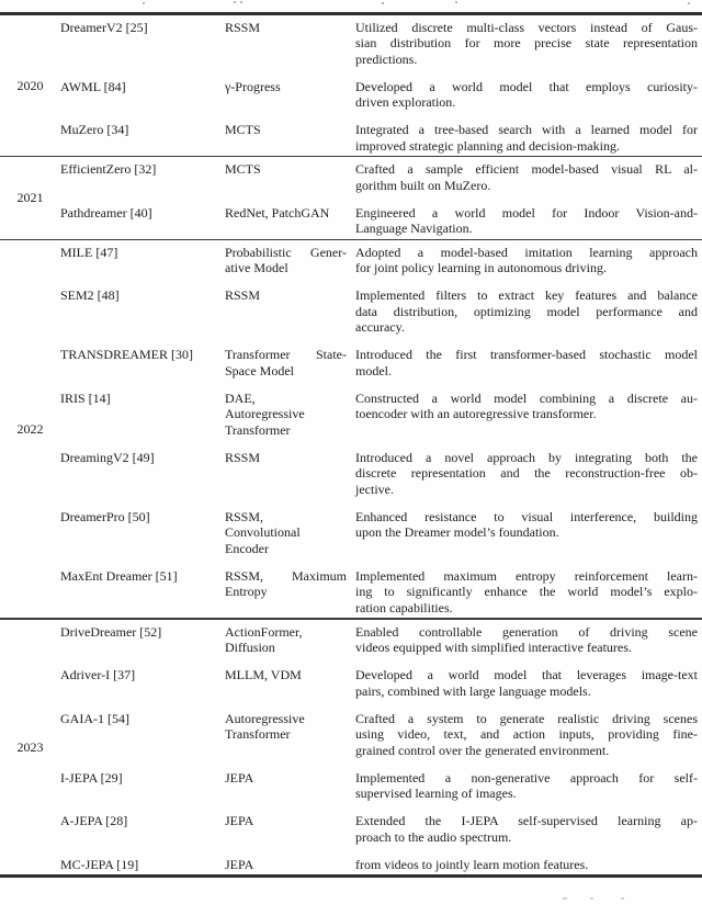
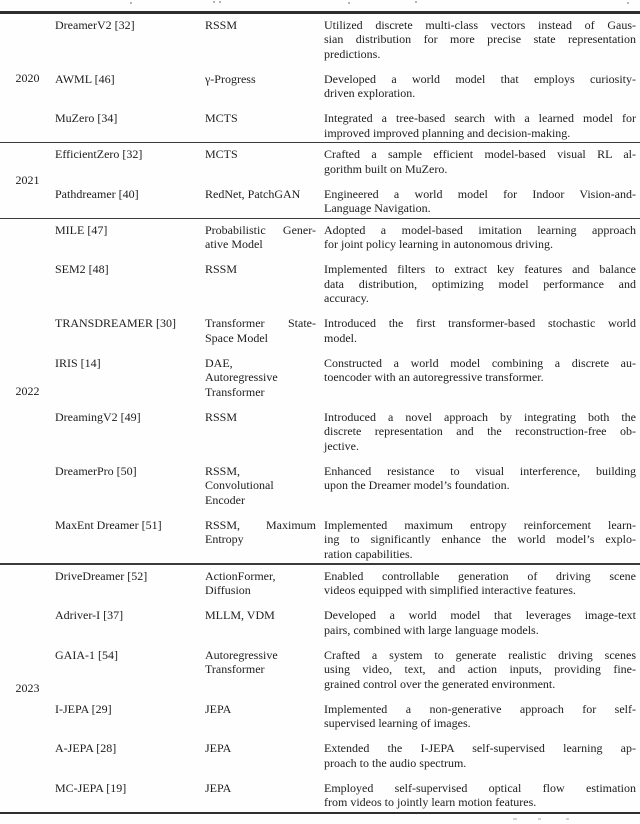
  2020
- DreamerV2 [25]
+ DreamerV2 [32]
  RSSM
  Utilized discrete multi-class vectors instead of Gaus-
  sian distribution for more precise state representation
  predictions.
- AWML [84]
+ AWML [46]
  γ-Progress
  Developed a world model that employs curiosity-
  driven exploration.
  MuZero [34]
  MCTS
  Integrated a tree-based search with a learned model for
- improved strategic planning and decision-making.
+ improved improved planning and decision-making.
  2021
  EfficientZero [32]
  MCTS
  Crafted a sample efficient model-based visual RL al-
  gorithm built on MuZero.
  Pathdreamer [40]
  RedNet, PatchGAN
  Engineered a world model for Indoor Vision-and-
  Language Navigation.
  2022
  MILE [47]
  Probabilistic Gener-
  ative Model
  Adopted a model-based imitation learning approach
  for joint policy learning in autonomous driving.
  SEM2 [48]
  RSSM
  Implemented filters to extract key features and balance
  data distribution, optimizing model performance and
  accuracy.
  TRANSDREAMER [30]
  Transformer State-
  Space Model
- Introduced the first transformer-based stochastic model
+ Introduced the first transformer-based stochastic world
  model.
  IRIS [14]
  DAE,
  Autoregressive
  Transformer
  Constructed a world model combining a discrete au-
  toencoder with an autoregressive transformer.
  DreamingV2 [49]
  RSSM
  Introduced a novel approach by integrating both the
  discrete representation and the reconstruction-free ob-
  jective.
  DreamerPro [50]
  RSSM,
  Convolutional
  Encoder
  Enhanced resistance to visual interference, building
  upon the Dreamer model’s foundation.
  MaxEnt Dreamer [51]
  RSSM, Maximum
  Entropy
  Implemented maximum entropy reinforcement learn-
  ing to significantly enhance the world model’s explo-
  ration capabilities.
  2023
  DriveDreamer [52]
  ActionFormer,
  Diffusion
  Enabled controllable generation of driving scene
  videos equipped with simplified interactive features.
  Adriver-I [37]
  MLLM, VDM
  Developed a world model that leverages image-text
  pairs, combined with large language models.
  GAIA-1 [54]
  Autoregressive
  Transformer
  Crafted a system to generate realistic driving scenes
  using video, text, and action inputs, providing fine-
  grained control over the generated environment.
  I-JEPA [29]
  JEPA
  Implemented a non-generative approach for self-
  supervised learning of images.
  A-JEPA [28]
  JEPA
  Extended the I-JEPA self-supervised learning ap-
  proach to the audio spectrum.
  MC-JEPA [19]
  JEPA
+ Employed self-supervised optical flow estimation
  from videos to jointly learn motion features.
